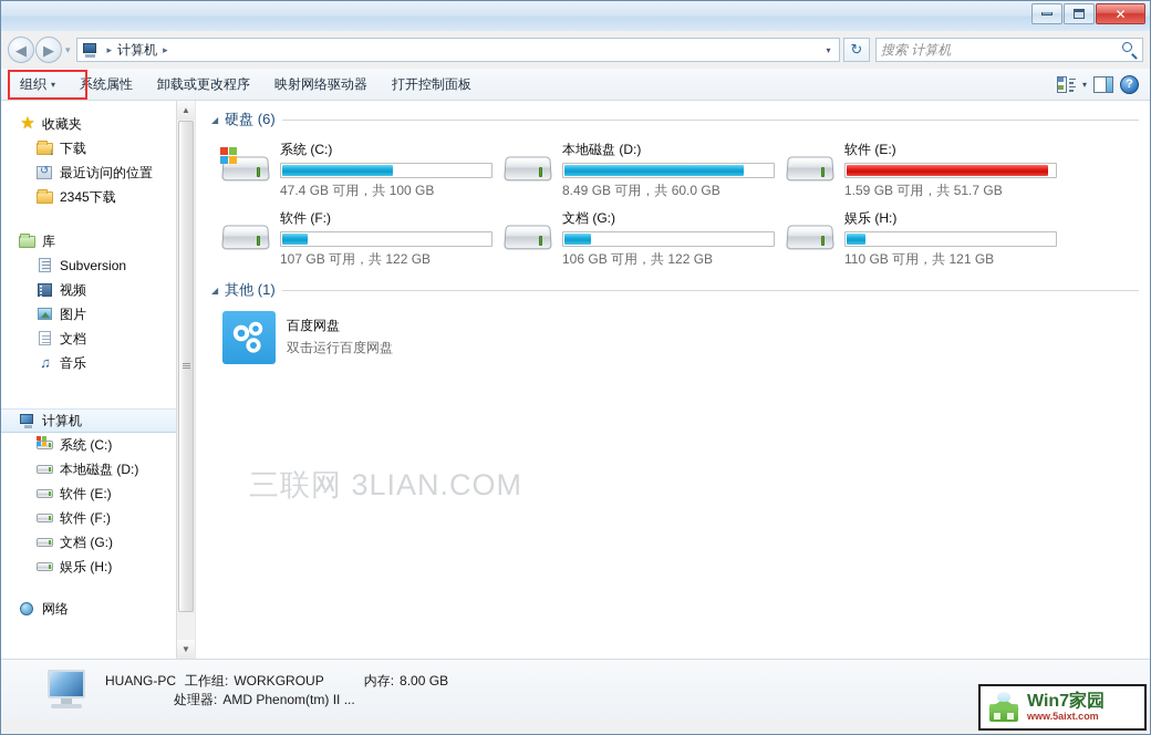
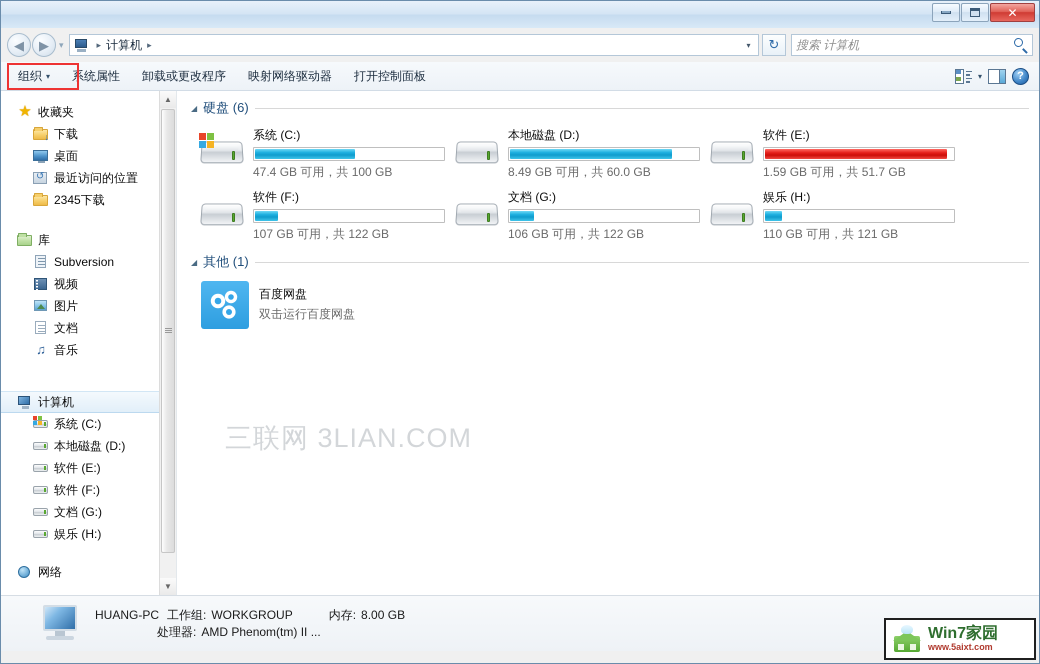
  ✕
  ◀
  ▶
  ▾
  ▸
  计算机
  ▸
  ▾
  ↻
  搜索 计算机
  组织
  ▾
  系统属性
  卸载或更改程序
  映射网络驱动器
  打开控制面板
  ▾
  ?
  ★
  收藏夹
  ↓
  下载
+ 桌面
  最近访问的位置
  2345下载
  库
  Subversion
  视频
  图片
  文档
  ♫
  音乐
  计算机
  系统 (C:)
  本地磁盘 (D:)
  软件 (E:)
  软件 (F:)
  文档 (G:)
  娱乐 (H:)
  网络
  ▲
  ▼
  ◢
  硬盘 (6)
  系统 (C:)
  47.4 GB 可用，共 100 GB
  本地磁盘 (D:)
  8.49 GB 可用，共 60.0 GB
  软件 (E:)
  1.59 GB 可用，共 51.7 GB
  软件 (F:)
  107 GB 可用，共 122 GB
  文档 (G:)
  106 GB 可用，共 122 GB
  娱乐 (H:)
  110 GB 可用，共 121 GB
  ◢
  其他 (1)
  百度网盘
  双击运行百度网盘
  三联网 3LIAN.COM
  HUANG-PC
  工作组:
  WORKGROUP
  内存:
  8.00 GB
  处理器:
  AMD Phenom(tm) II ...
  Win7家园
  www.5aixt.com
